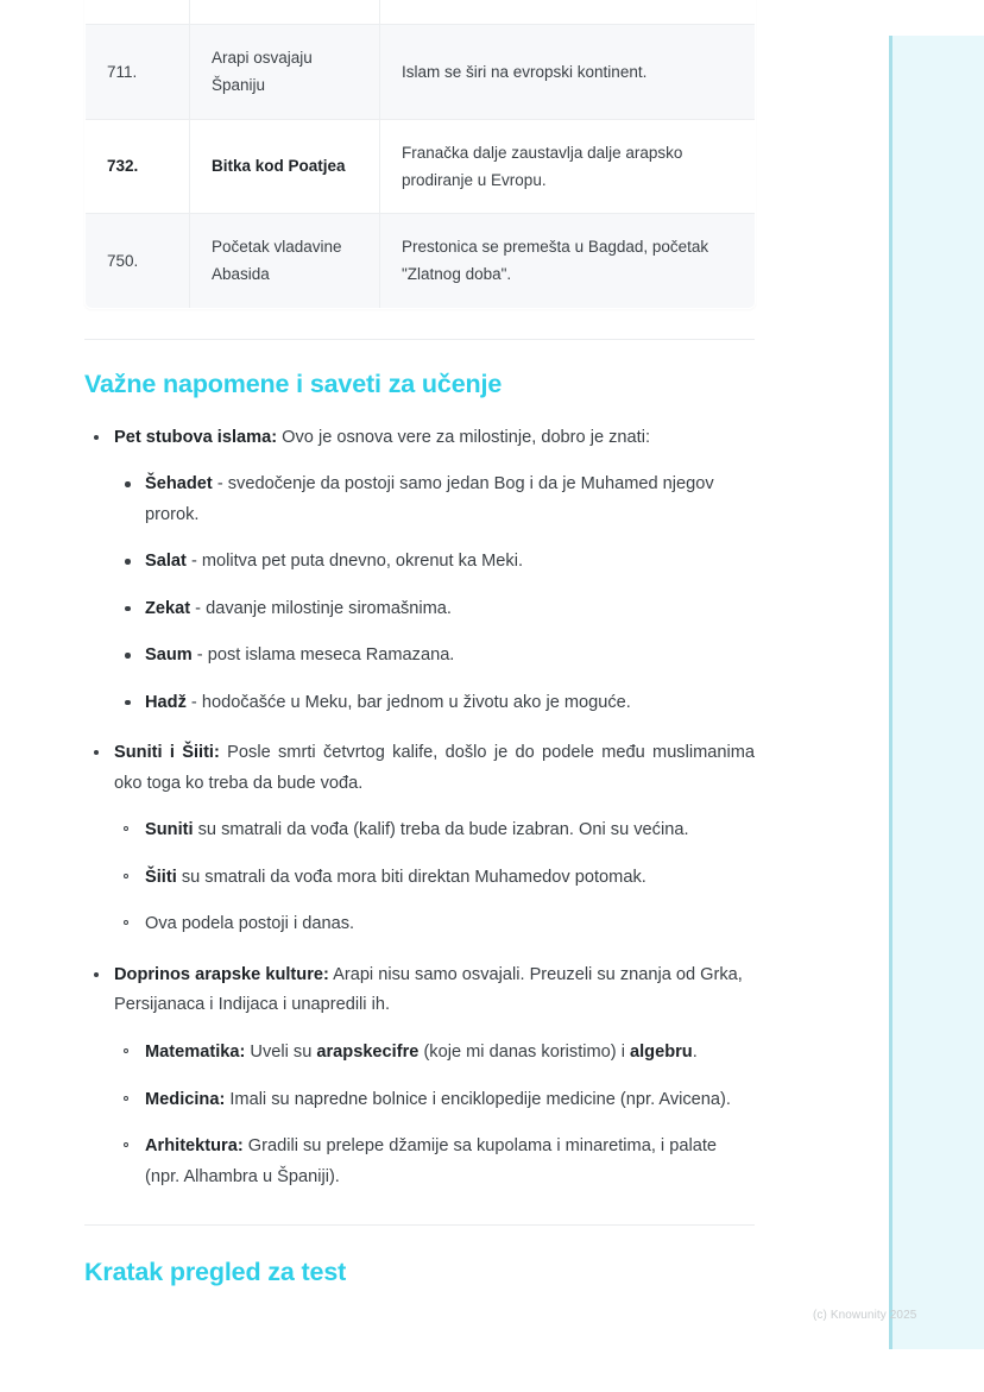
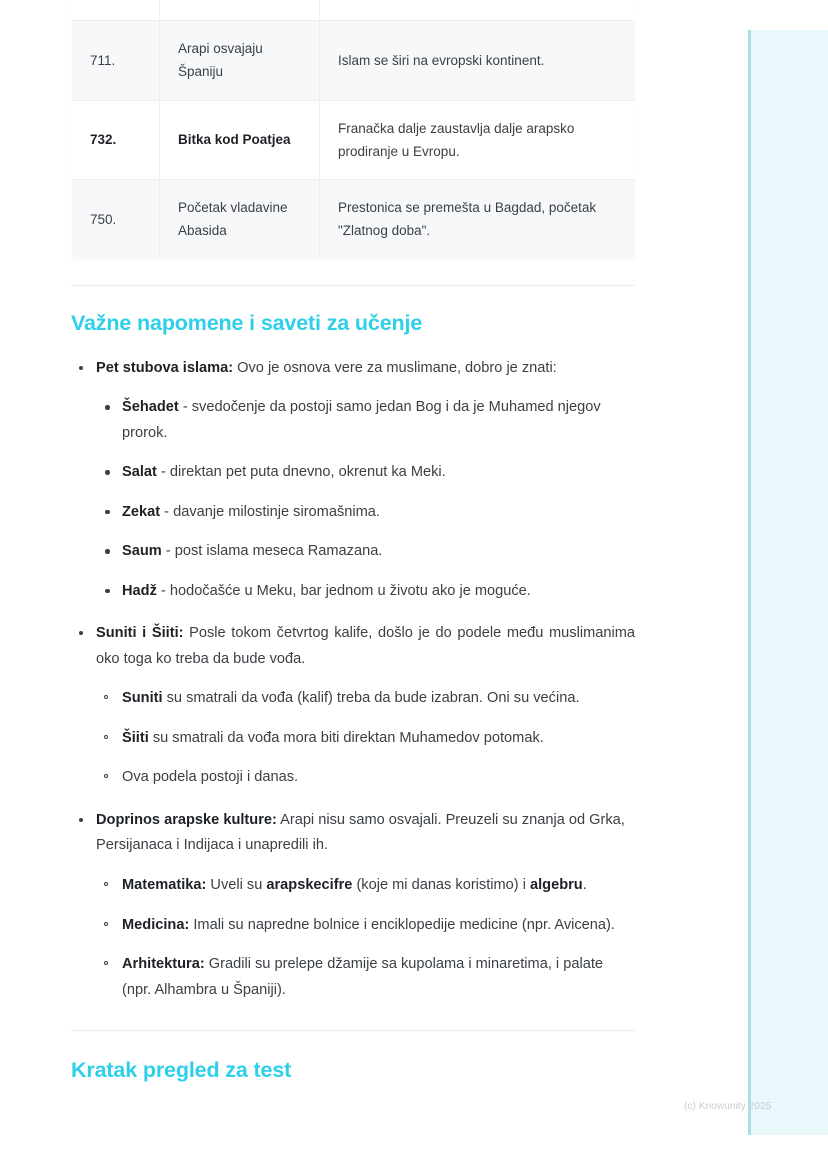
  (c) Knowunity 2025
  711.	Arapi osvajaju Španiju	Islam se širi na evropski kontinent.
  732.	Bitka kod Poatjea	Franačka dalje zaustavlja dalje arapsko prodiranje u Evropu.
  750.	Početak vladavine Abasida	Prestonica se premešta u Bagdad, početak "Zlatnog doba".
  Važne napomene i saveti za učenje
- Pet stubova islama: Ovo je osnova vere za milostinje, dobro je znati:
+ Pet stubova islama: Ovo je osnova vere za muslimane, dobro je znati:
  Šehadet - svedočenje da postoji samo jedan Bog i da je Muhamed njegov prorok.
- Salat - molitva pet puta dnevno, okrenut ka Meki.
+ Salat - direktan pet puta dnevno, okrenut ka Meki.
  Zekat - davanje milostinje siromašnima.
  Saum - post islama meseca Ramazana.
  Hadž - hodočašće u Meku, bar jednom u životu ako je moguće.
- Suniti i Šiiti: Posle smrti četvrtog kalife, došlo je do podele među muslimanima oko toga ko treba da bude vođa.
+ Suniti i Šiiti: Posle tokom četvrtog kalife, došlo je do podele među muslimanima oko toga ko treba da bude vođa.
  Suniti su smatrali da vođa (kalif) treba da bude izabran. Oni su većina.
  Šiiti su smatrali da vođa mora biti direktan Muhamedov potomak.
  Ova podela postoji i danas.
  Doprinos arapske kulture: Arapi nisu samo osvajali. Preuzeli su znanja od Grka, Persijanaca i Indijaca i unapredili ih.
  Matematika: Uveli su arapskecifre (koje mi danas koristimo) i algebru.
  Medicina: Imali su napredne bolnice i enciklopedije medicine (npr. Avicena).
  Arhitektura: Gradili su prelepe džamije sa kupolama i minaretima, i palate (npr. Alhambra u Španiji).
  Kratak pregled za test
